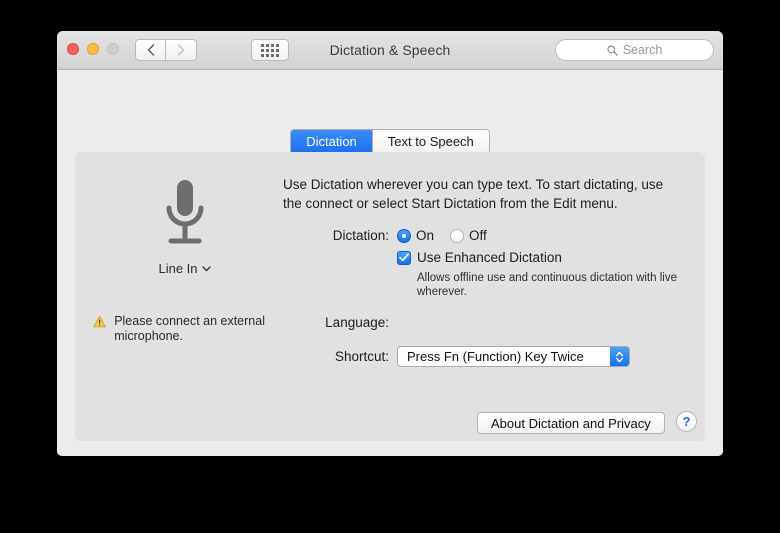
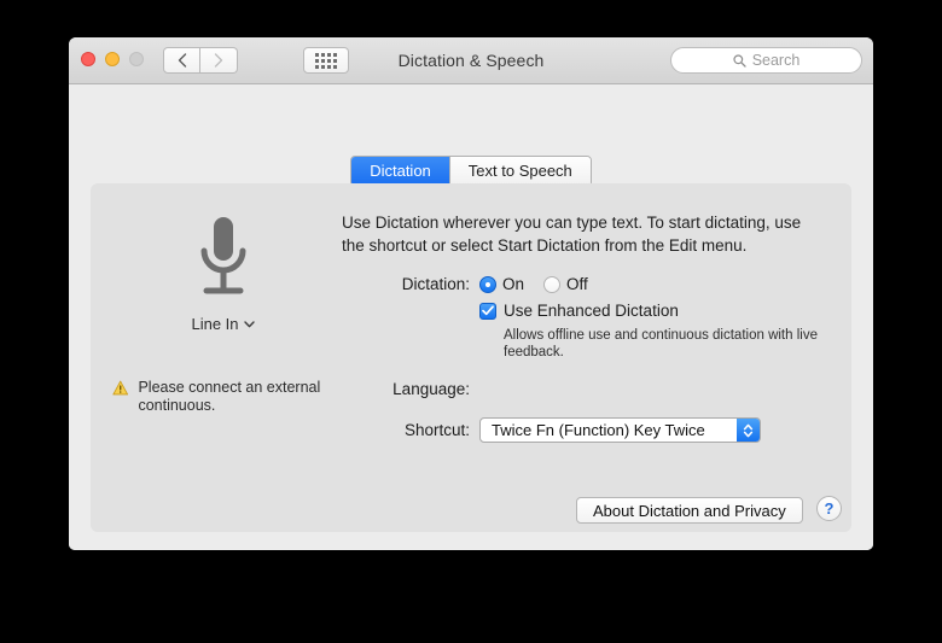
  Dictation & Speech
  Search
  Dictation
  Text to Speech
  Line In
- Please connect an external microphone.
+ Please connect an external continuous.
- Use Dictation wherever you can type text. To start dictating, use the connect or select Start Dictation from the Edit menu.
+ Use Dictation wherever you can type text. To start dictating, use the shortcut or select Start Dictation from the Edit menu.
  Dictation:
  On
  Off
  Use Enhanced Dictation
- Allows offline use and continuous dictation with live wherever.
+ Allows offline use and continuous dictation with live feedback.
  Language:
  Shortcut:
- Press Fn (Function) Key Twice
+ Twice Fn (Function) Key Twice
  About Dictation and Privacy
  ?
